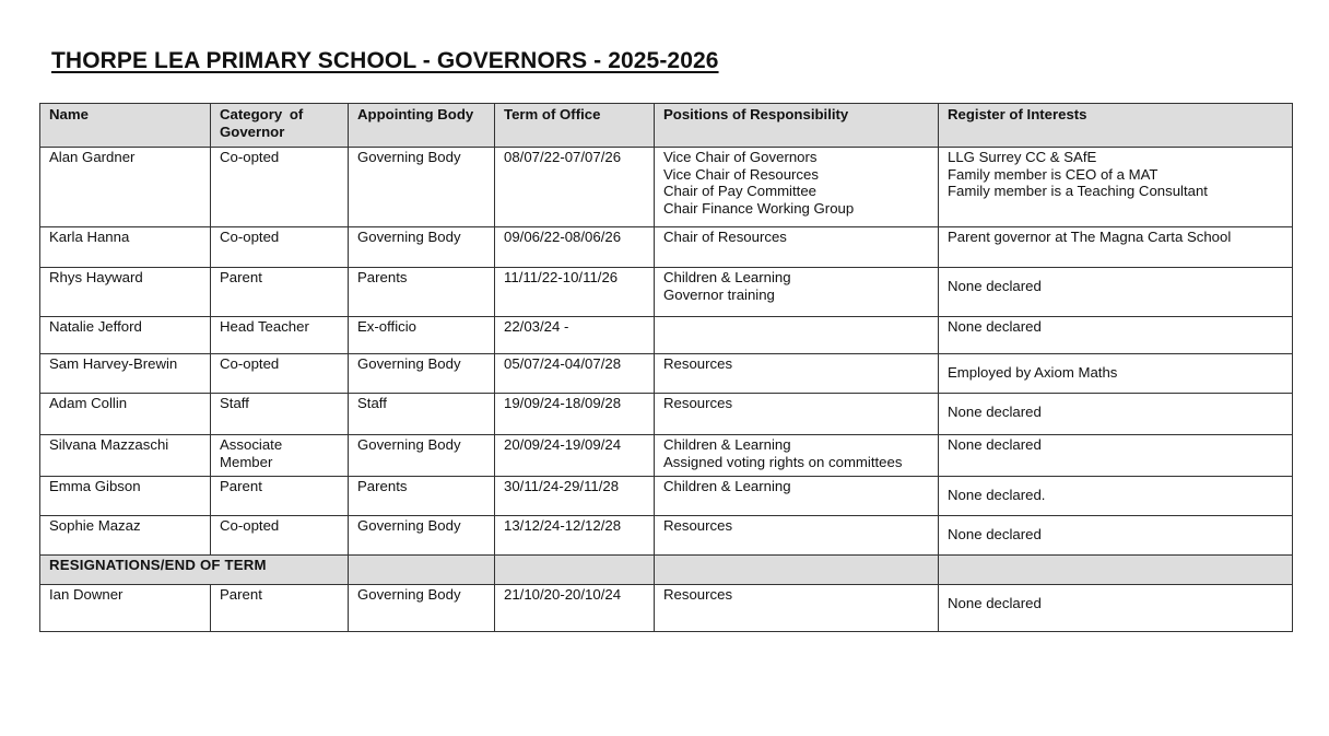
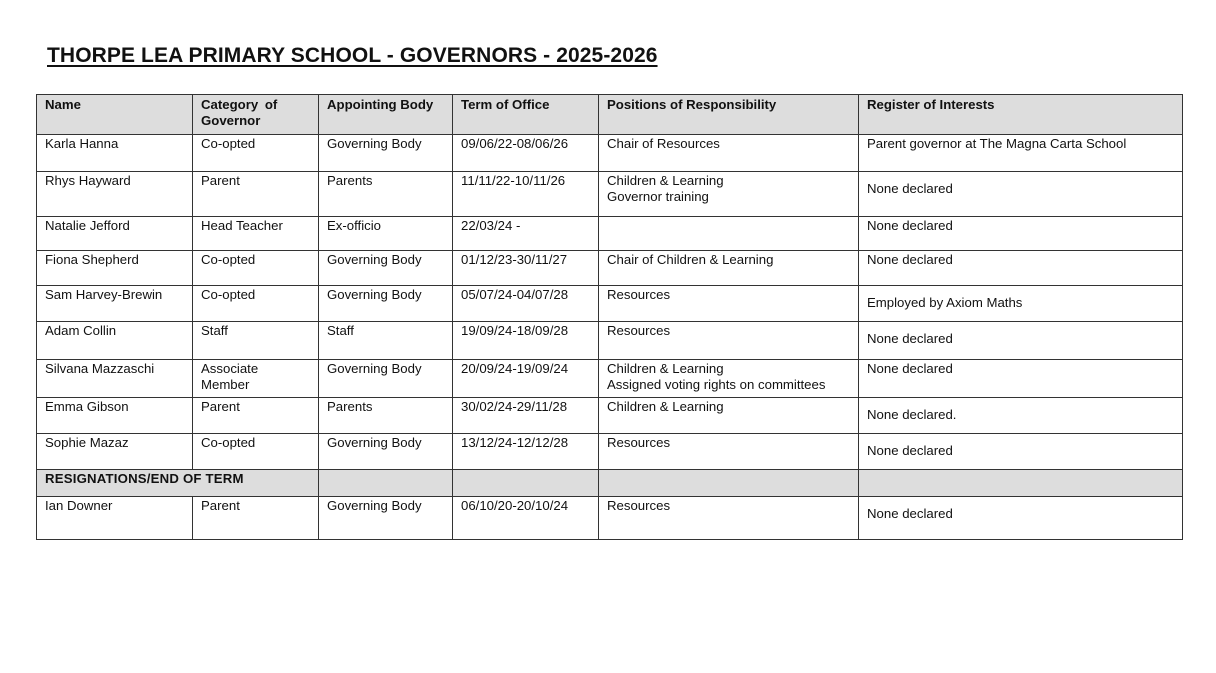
  THORPE LEA PRIMARY SCHOOL - GOVERNORS - 2025-2026
  Name	Category of Governor	Appointing Body	Term of Office	Positions of Responsibility	Register of Interests
- Alan Gardner	Co-opted	Governing Body	08/07/22-07/07/26	Vice Chair of GovernorsVice Chair of ResourcesChair of Pay CommitteeChair Finance Working Group	LLG Surrey CC & SAfEFamily member is CEO of a MATFamily member is a Teaching Consultant
  Karla Hanna	Co-opted	Governing Body	09/06/22-08/06/26	Chair of Resources	Parent governor at The Magna Carta School
  Rhys Hayward	Parent	Parents	11/11/22-10/11/26	Children & LearningGovernor training	None declared
  Natalie Jefford	Head Teacher	Ex-officio	22/03/24 -		None declared
+ Fiona Shepherd	Co-opted	Governing Body	01/12/23-30/11/27	Chair of Children & Learning	None declared
  Sam Harvey-Brewin	Co-opted	Governing Body	05/07/24-04/07/28	Resources	Employed by Axiom Maths
  Adam Collin	Staff	Staff	19/09/24-18/09/28	Resources	None declared
  Silvana Mazzaschi	AssociateMember	Governing Body	20/09/24-19/09/24	Children & LearningAssigned voting rights on committees	None declared
- Emma Gibson	Parent	Parents	30/11/24-29/11/28	Children & Learning	None declared.
+ Emma Gibson	Parent	Parents	30/02/24-29/11/28	Children & Learning	None declared.
  Sophie Mazaz	Co-opted	Governing Body	13/12/24-12/12/28	Resources	None declared
  RESIGNATIONS/END OF TERM
- Ian Downer	Parent	Governing Body	21/10/20-20/10/24	Resources	None declared
+ Ian Downer	Parent	Governing Body	06/10/20-20/10/24	Resources	None declared
